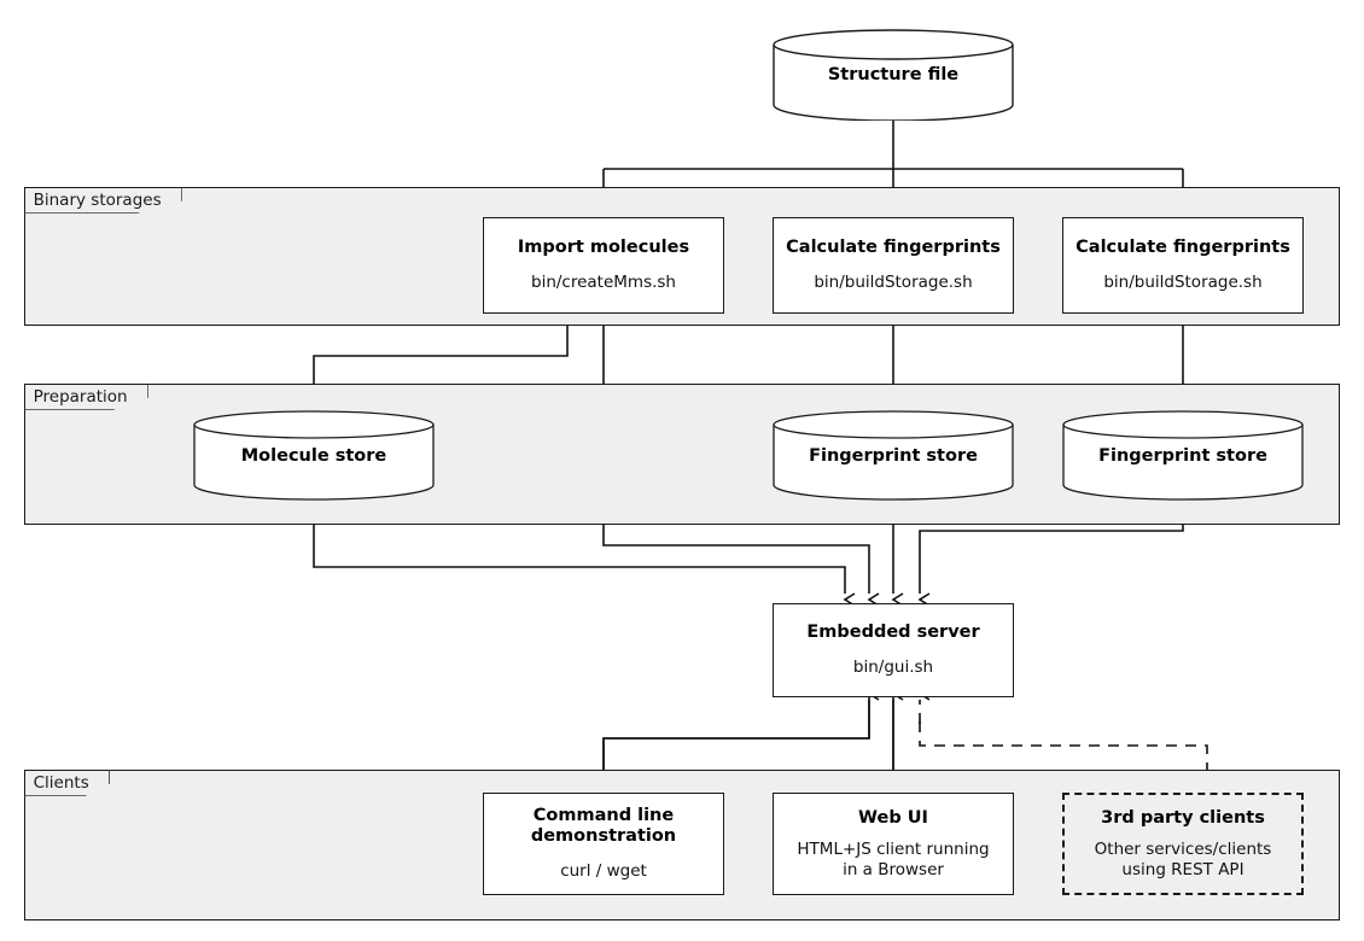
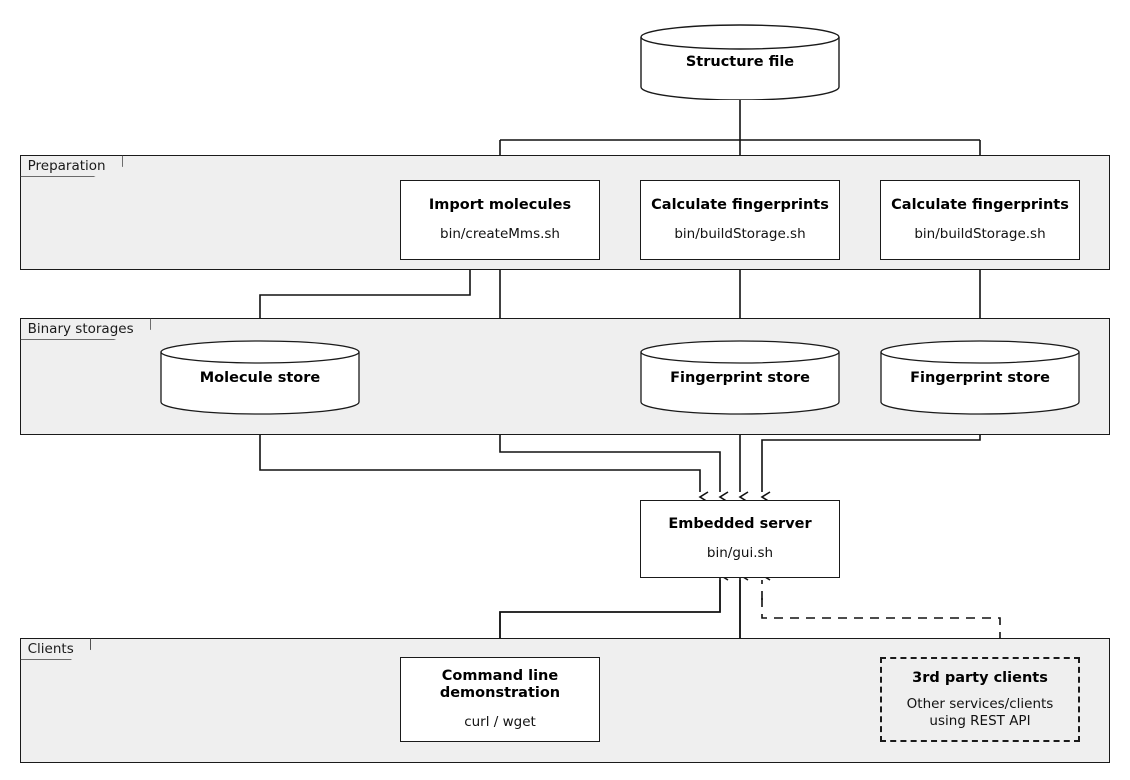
  Structure file
- Binary storages
+ Preparation
  Import molecules
  bin/createMms.sh
  Calculate fingerprints
  bin/buildStorage.sh
  Calculate fingerprints
  bin/buildStorage.sh
- Preparation
+ Binary storages
  Molecule store
  Fingerprint store
  Fingerprint store
  Embedded server
  bin/gui.sh
  Clients
  Command line
  demonstration
  curl / wget
- Web UI
- HTML+JS client running
- in a Browser
  3rd party clients
  Other services/clients
  using REST API
